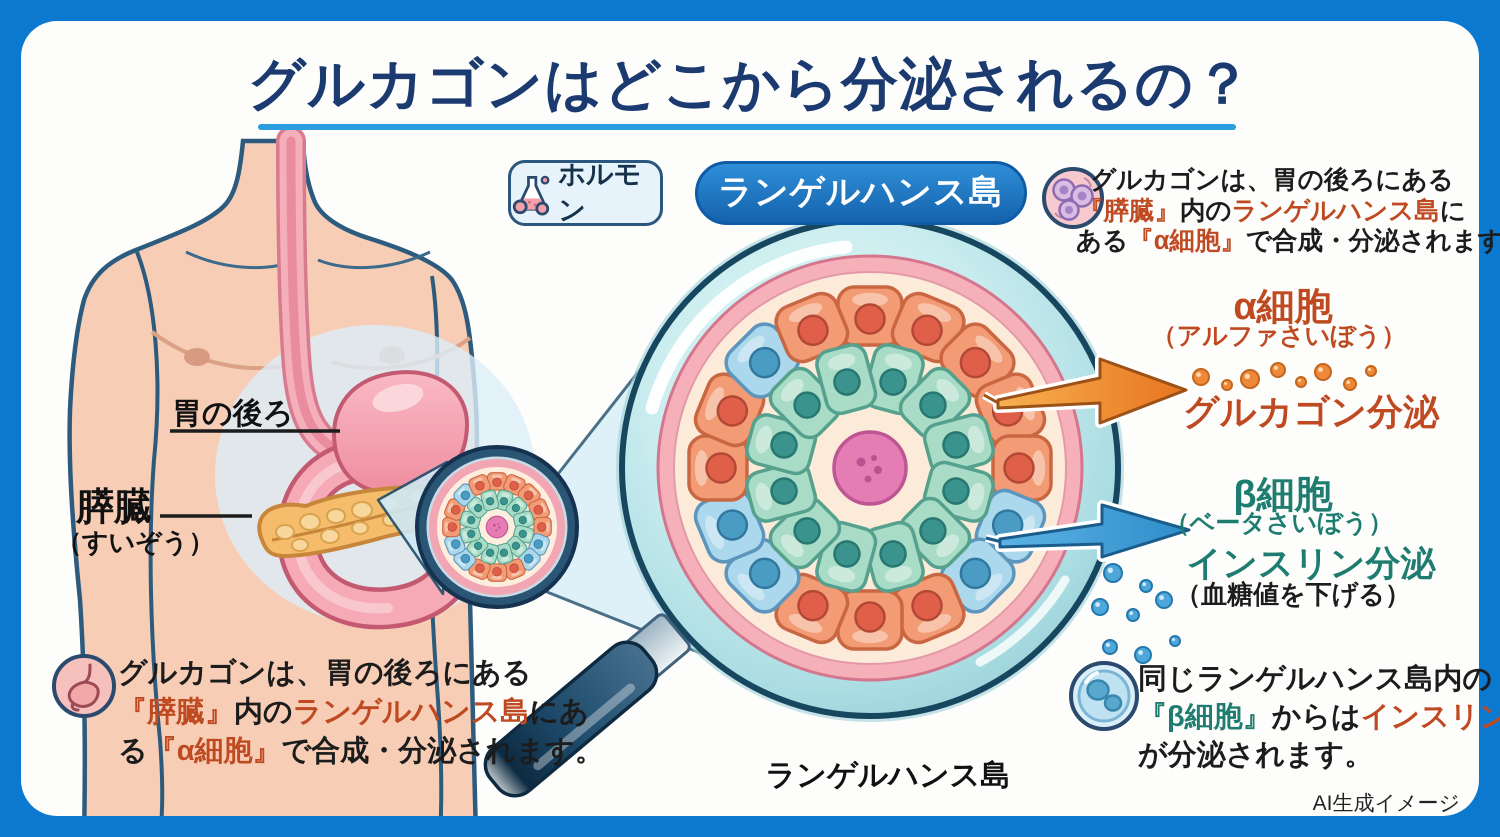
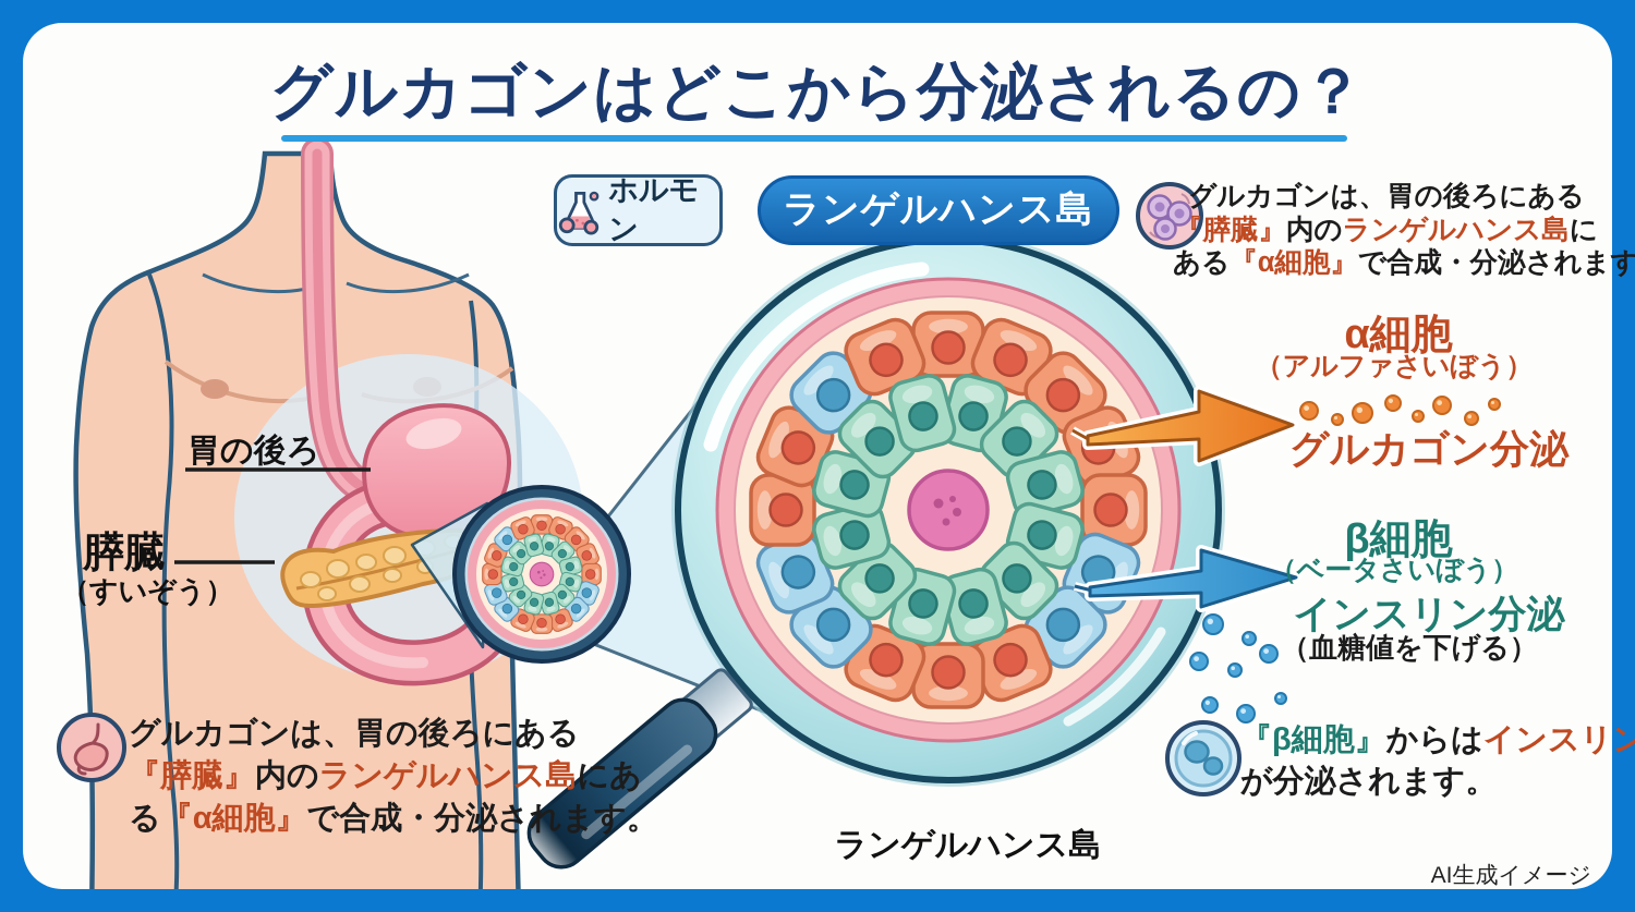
  グルカゴンはどこから分泌されるの？
  ホルモン
  ランゲルハンス島
  グルカゴンは、胃の後ろにある
  『膵臓』内のランゲルハンス島に
  ある『α細胞』で合成・分泌されます
  α細胞
  （アルファさいぼう）
  グルカゴン分泌
  β細胞
  （ベータさいぼう）
  インスリン分泌
  （血糖値を下げる）
  胃の後ろ
  膵臓
  （すいぞう）
  グルカゴンは、胃の後ろにある
  『膵臓』内のランゲルハンス島にあ
  る『α細胞』で合成・分泌されます。
- 同じランゲルハンス島内の
  『β細胞』からはインスリン
  が分泌されます。
  ランゲルハンス島
  AI生成イメージ
